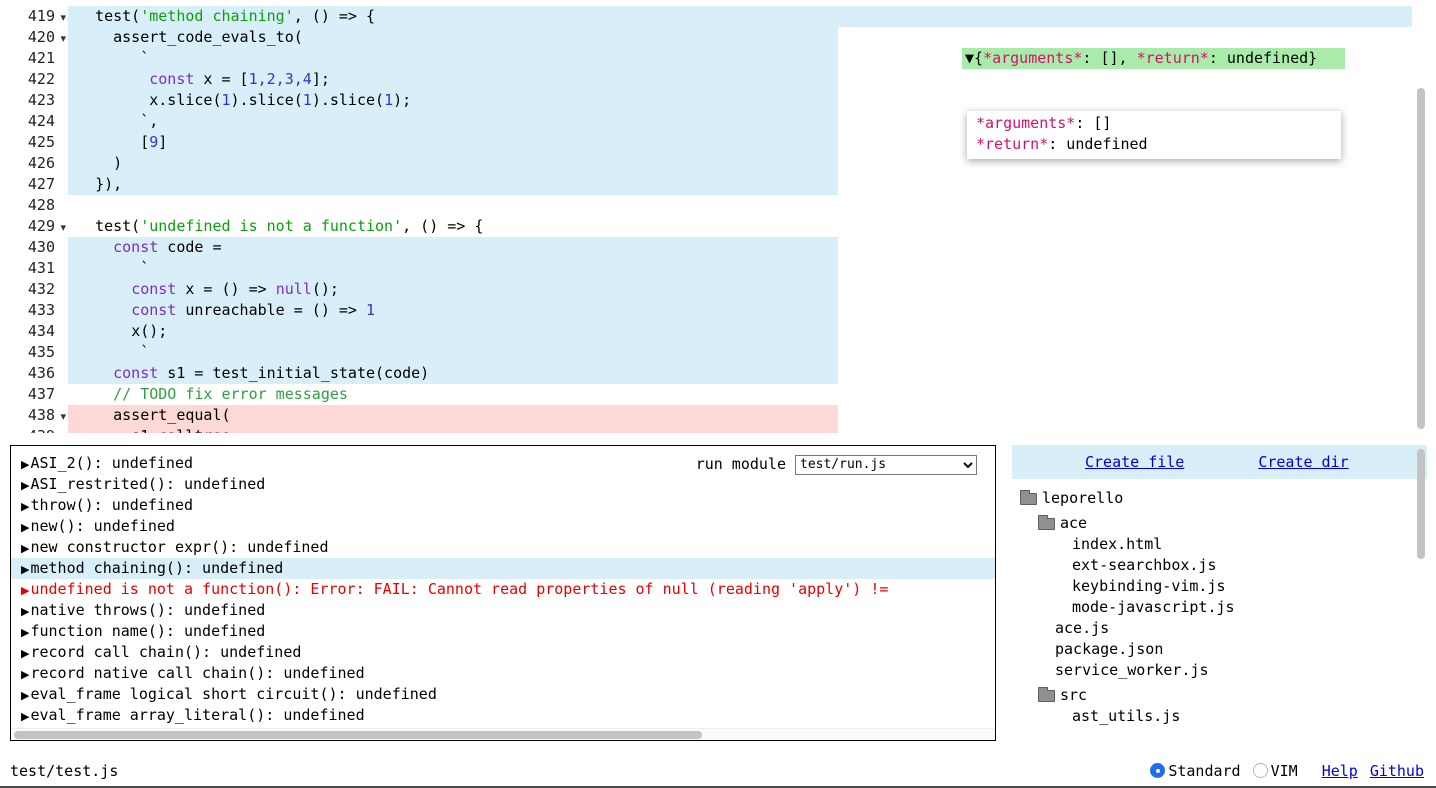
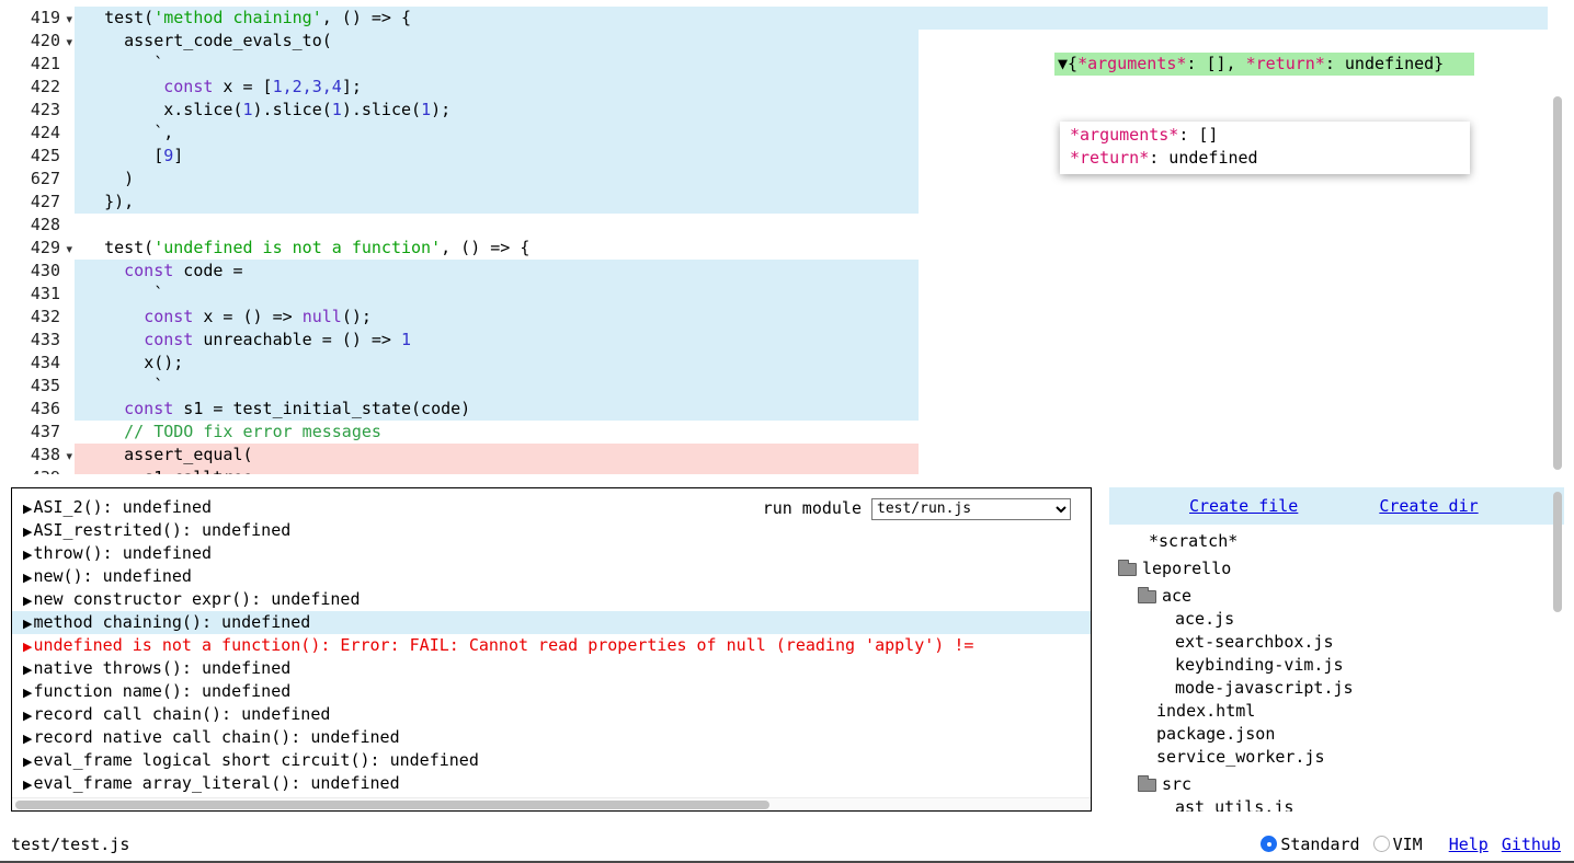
  419
  ▾
  test('method chaining', () => {
  420
  ▾
  assert_code_evals_to(
  421
  `
  422
  const x = [1,2,3,4];
  423
  x.slice(1).slice(1).slice(1);
  424
  `,
  425
  [9]
- 426
+ 627
  )
  427
  }),
  428
  429
  ▾
  test('undefined is not a function', () => {
  430
  const code =
  431
  `
  432
  const x = () => null();
  433
  const unreachable = () => 1
  434
  x();
  435
  `
  436
  const s1 = test_initial_state(code)
  437
  // TODO fix error messages
  438
  ▾
  assert_equal(
  ▼{*arguments*: [], *return*: undefined}
  *arguments*: []
  *return*: undefined
  run module
  test/run.js
  ▶ASI_2(): undefined
  ▶ASI_restrited(): undefined
  ▶throw(): undefined
  ▶new(): undefined
  ▶new constructor expr(): undefined
  ▶method chaining(): undefined
  ▶undefined is not a function(): Error: FAIL: Cannot read properties of null (reading 'apply') !=
  ▶native throws(): undefined
  ▶function name(): undefined
  ▶record call chain(): undefined
  ▶record native call chain(): undefined
  ▶eval_frame logical short circuit(): undefined
  ▶eval_frame array_literal(): undefined
  Create file
  Create dir
+ *scratch*
  leporello
  ace
- index.html
+ ace.js
  ext-searchbox.js
  keybinding-vim.js
  mode-javascript.js
- ace.js
+ index.html
  package.json
  service_worker.js
  src
  ast_utils.js
  test/test.js
  Standard
  VIM
  Help Github
